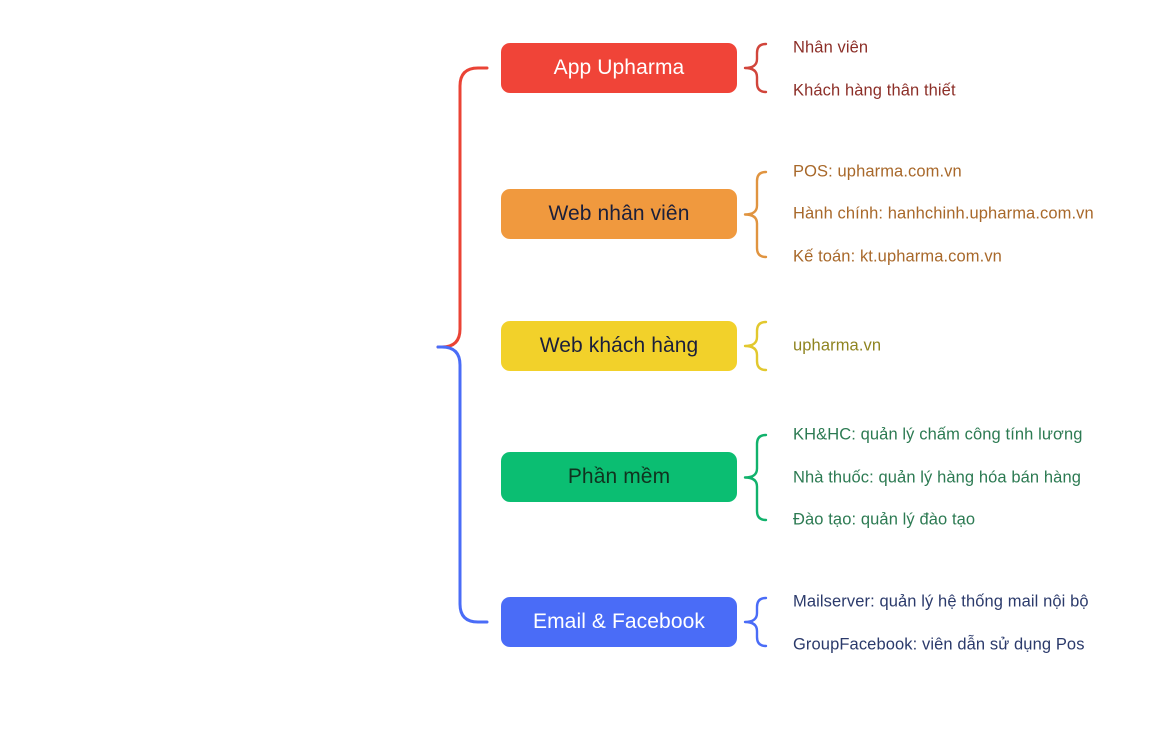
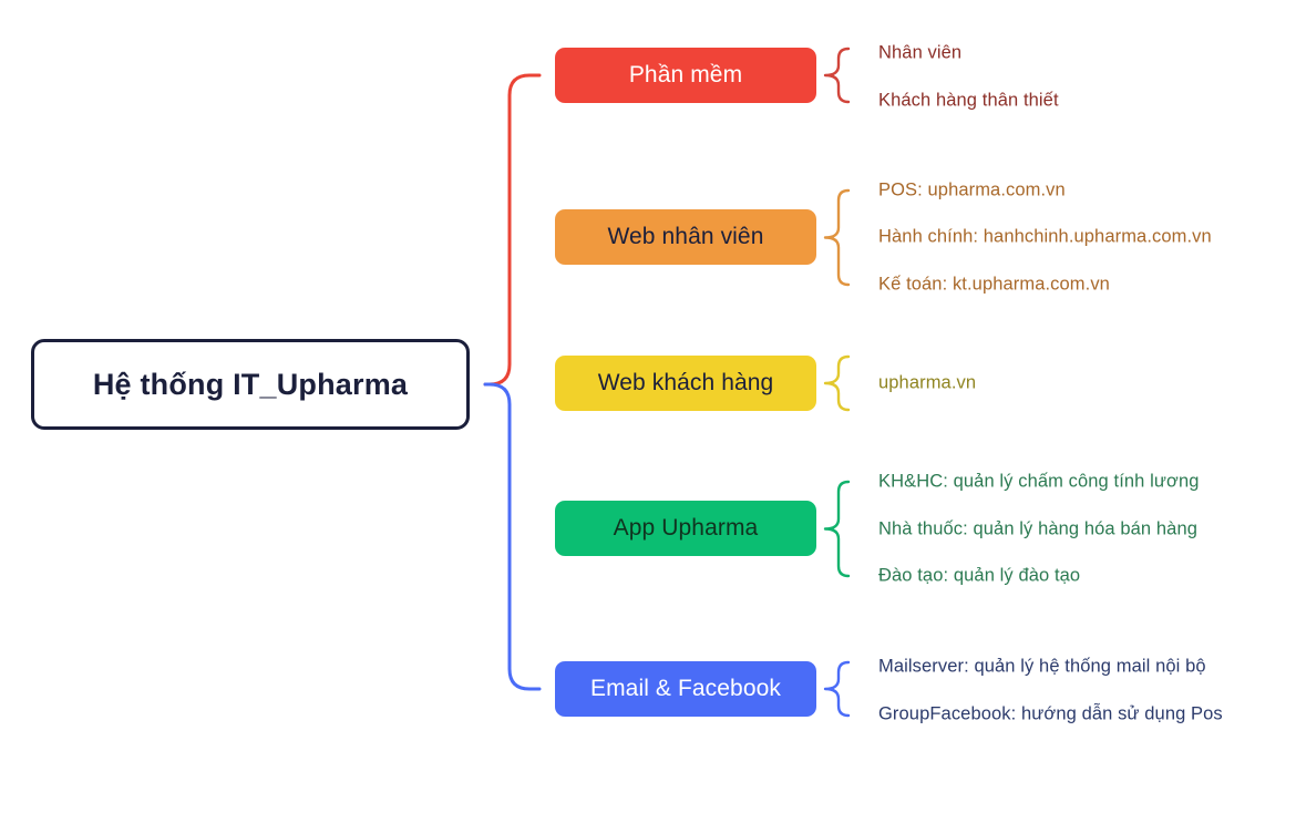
+ Hệ thống IT_Upharma
- App Upharma
+ Phần mềm
  Nhân viên
  Khách hàng thân thiết
  Web nhân viên
  POS: upharma.com.vn
  Hành chính: hanhchinh.upharma.com.vn
  Kế toán: kt.upharma.com.vn
  Web khách hàng
  upharma.vn
- Phần mềm
+ App Upharma
  KH&HC: quản lý chấm công tính lương
  Nhà thuốc: quản lý hàng hóa bán hàng
  Đào tạo: quản lý đào tạo
  Email & Facebook
  Mailserver: quản lý hệ thống mail nội bộ
- GroupFacebook: viên dẫn sử dụng Pos
+ GroupFacebook: hướng dẫn sử dụng Pos
